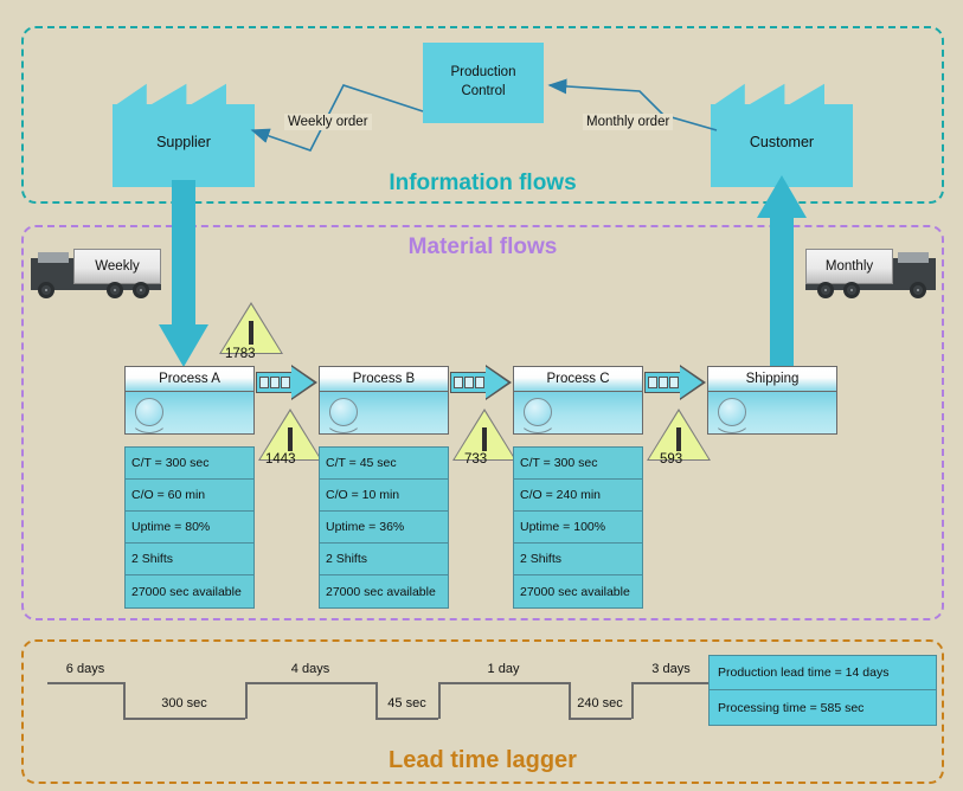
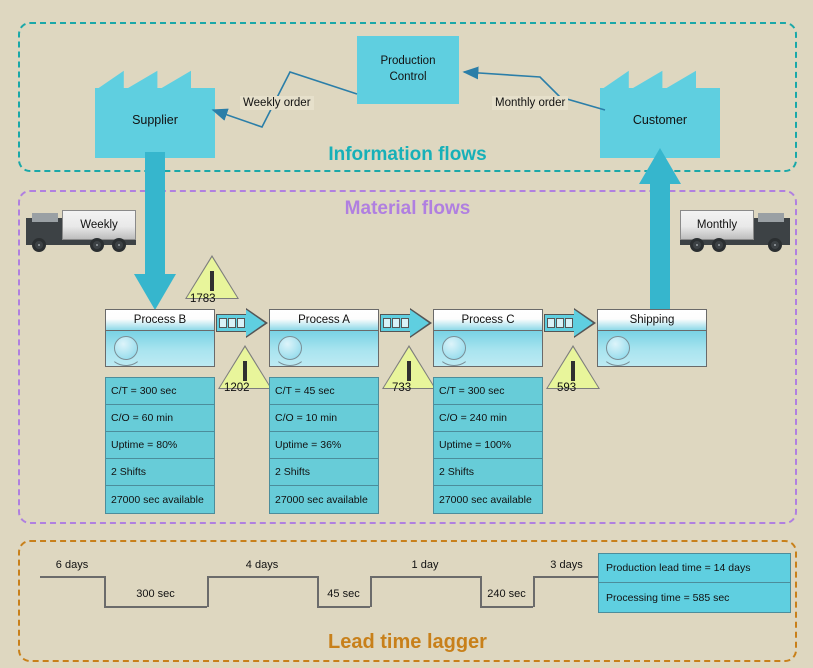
  Information flows
  Supplier
  Customer
  Production
  Control
  Weekly order
  Monthly order
  Material flows
  Weekly
  Monthly
  1783
- Process A
+ Process B
  C/T = 300 sec
  C/O = 60 min
  Uptime = 80%
  2 Shifts
  27000 sec available
- 1443
+ 1202
- Process B
+ Process A
  C/T = 45 sec
  C/O = 10 min
  Uptime = 36%
  2 Shifts
  27000 sec available
  733
  Process C
  C/T = 300 sec
  C/O = 240 min
  Uptime = 100%
  2 Shifts
  27000 sec available
  593
  Shipping
  Lead time lagger
  6 days
  4 days
  1 day
  3 days
  300 sec
  45 sec
  240 sec
  Production lead time = 14 days
  Processing time = 585 sec
